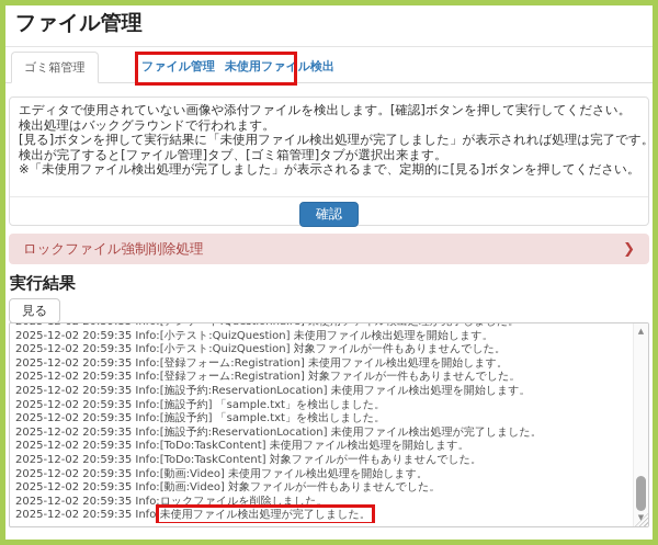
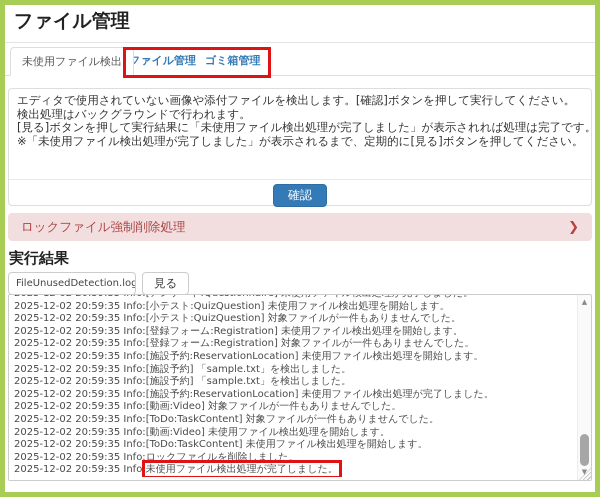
  ファイル管理
- ゴミ箱管理
+ 未使用ファイル検出
  ファイル管理
- 未使用ファイル検出
+ ゴミ箱管理
  エディタで使用されていない画像や添付ファイルを検出します。[確認]ボタンを押して実行してください。
  検出処理はバックグラウンドで行われます。
  [見る]ボタンを押して実行結果に「未使用ファイル検出処理が完了しました」が表示されれば処理は完了です。
- 検出が完了すると[ファイル管理]タブ、[ゴミ箱管理]タブが選択出来ます。
  ※「未使用ファイル検出処理が完了しました」が表示されるまで、定期的に[見る]ボタンを押してください。
  確認
  ロックファイル強制削除処理
  ❯
  実行結果
+ FileUnusedDetection.log
  見る
  2025-12-02 20:59:35 Info:[小テスト:QuizQuestion] 未使用ファイル検出処理を開始します。
  2025-12-02 20:59:35 Info:[小テスト:QuizQuestion] 対象ファイルが一件もありませんでした。
  2025-12-02 20:59:35 Info:[登録フォーム:Registration] 未使用ファイル検出処理を開始します。
  2025-12-02 20:59:35 Info:[登録フォーム:Registration] 対象ファイルが一件もありませんでした。
  2025-12-02 20:59:35 Info:[施設予約:ReservationLocation] 未使用ファイル検出処理を開始します。
  2025-12-02 20:59:35 Info:[施設予約] 「sample.txt」を検出しました。
  2025-12-02 20:59:35 Info:[施設予約] 「sample.txt」を検出しました。
  2025-12-02 20:59:35 Info:[施設予約:ReservationLocation] 未使用ファイル検出処理が完了しました。
- 2025-12-02 20:59:35 Info:[ToDo:TaskContent] 未使用ファイル検出処理を開始します。
+ 2025-12-02 20:59:35 Info:[動画:Video] 対象ファイルが一件もありませんでした。
  2025-12-02 20:59:35 Info:[ToDo:TaskContent] 対象ファイルが一件もありませんでした。
  2025-12-02 20:59:35 Info:[動画:Video] 未使用ファイル検出処理を開始します。
- 2025-12-02 20:59:35 Info:[動画:Video] 対象ファイルが一件もありませんでした。
+ 2025-12-02 20:59:35 Info:[ToDo:TaskContent] 未使用ファイル検出処理を開始します。
  2025-12-02 20:59:35 Info:ロックファイルを削除しました。
  2025-12-02 20:59:35 Info:未使用ファイル検出処理が完了しました。
  ▲
  ▼
